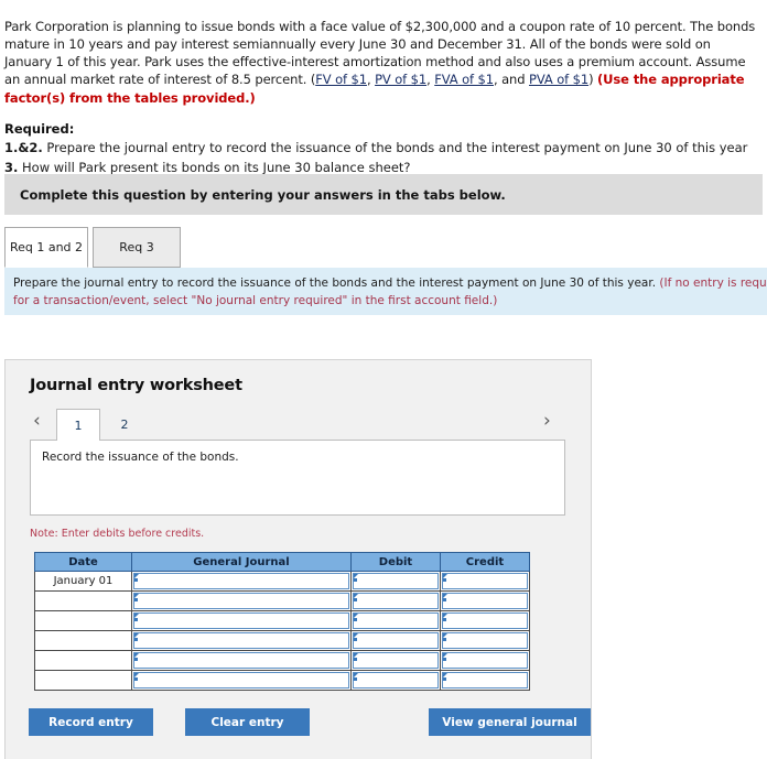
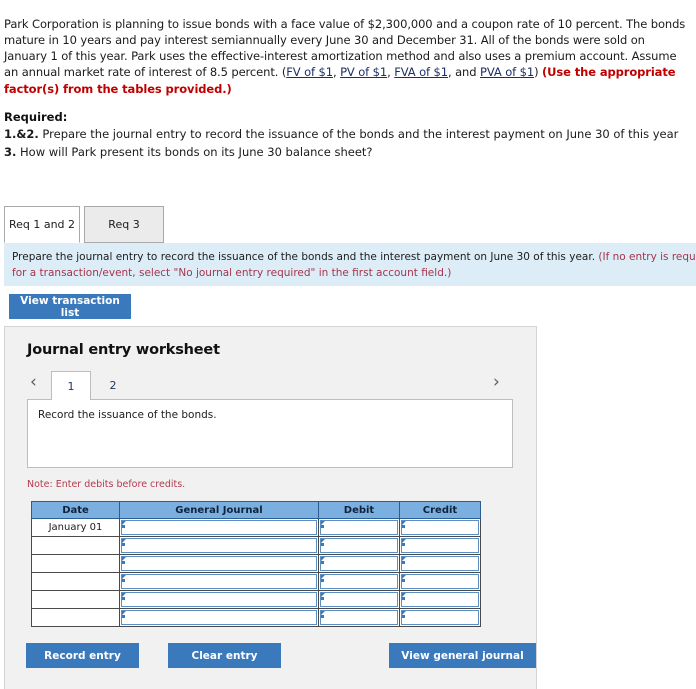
  Park Corporation is planning to issue bonds with a face value of $2,300,000 and a coupon rate of 10 percent. The bonds mature in 10 years and pay interest semiannually every June 30 and December 31. All of the bonds were sold on January 1 of this year. Park uses the effective-interest amortization method and also uses a premium account. Assume an annual market rate of interest of 8.5 percent. (FV of $1, PV of $1, FVA of $1, and PVA of $1) (Use the appropriate factor(s) from the tables provided.)
  Required:
  1.&2. Prepare the journal entry to record the issuance of the bonds and the interest payment on June 30 of this year
  3. How will Park present its bonds on its June 30 balance sheet?
- Complete this question by entering your answers in the tabs below.
  Req 1 and 2
  Req 3
  Prepare the journal entry to record the issuance of the bonds and the interest payment on June 30 of this year. (If no entry is requ
  for a transaction/event, select "No journal entry required" in the first account field.)
+ View transaction list
  Journal entry worksheet
  ‹
  1
  2
  ›
  Record the issuance of the bonds.
  Note: Enter debits before credits.
  Date	General Journal	Debit	Credit
  January 01
  Record entry
  Clear entry
  View general journal
